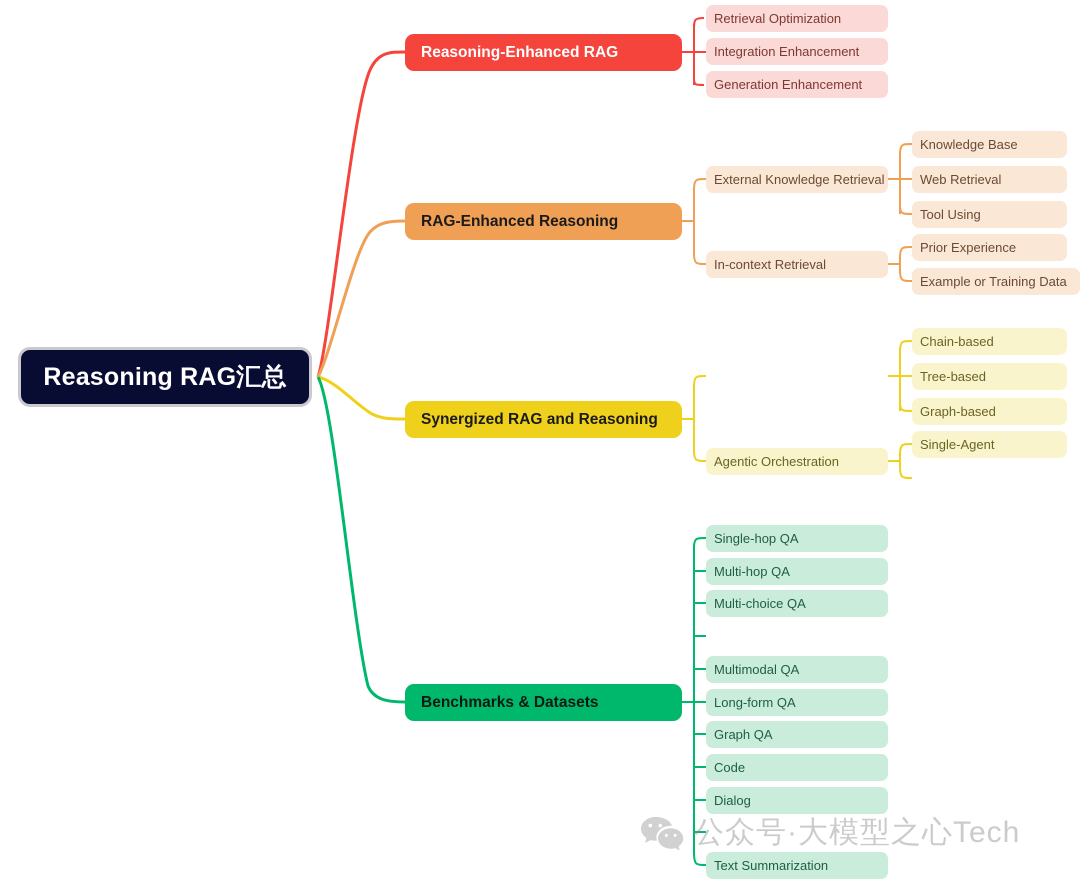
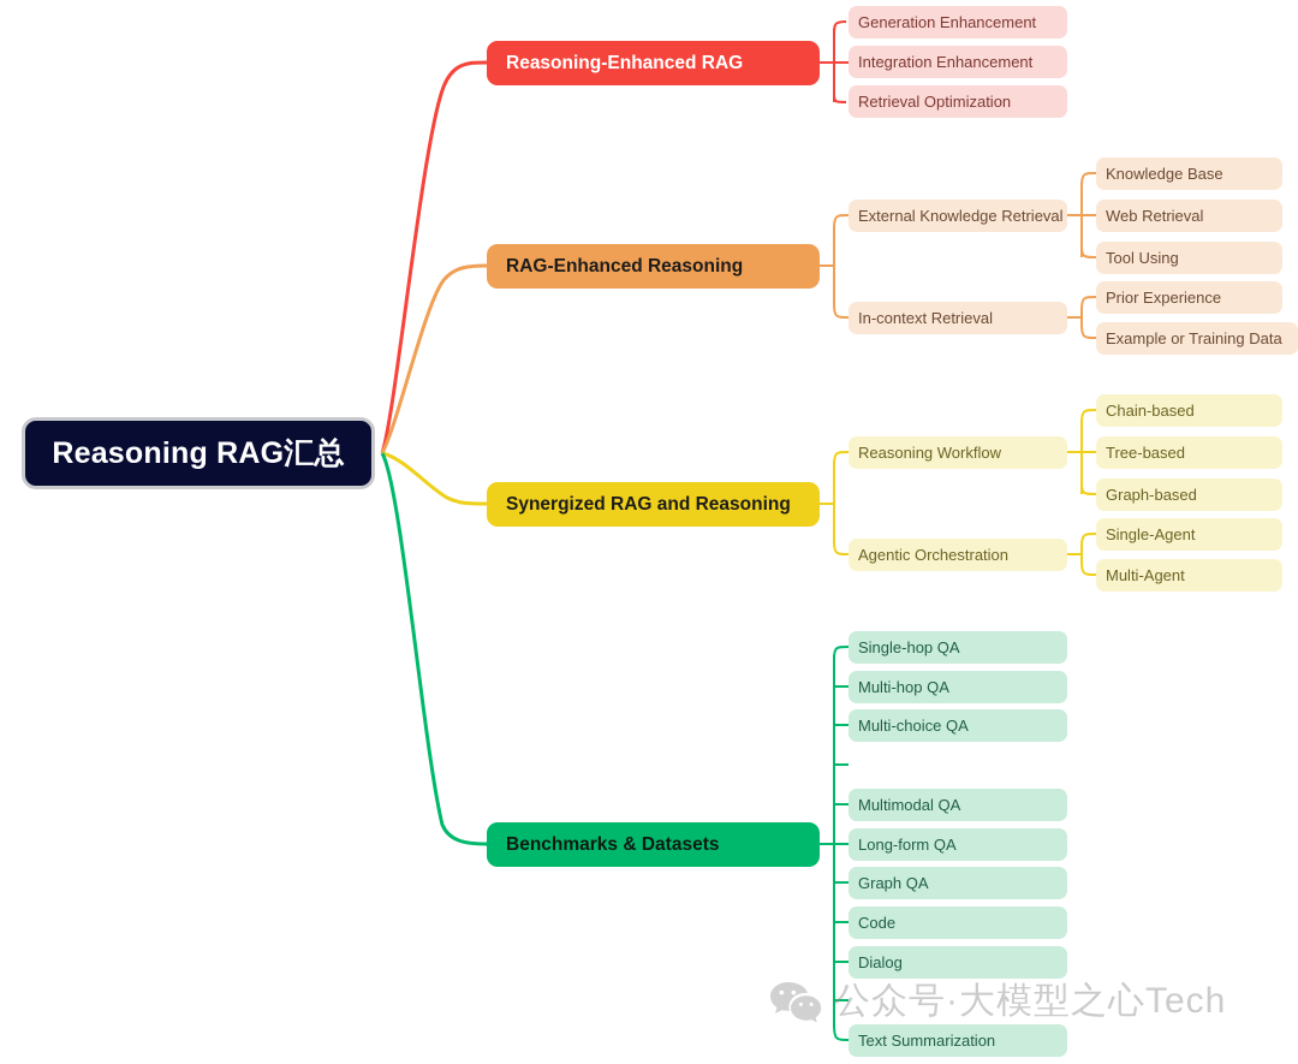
  Reasoning RAG汇总
  Reasoning-Enhanced RAG
- Retrieval Optimization
+ Generation Enhancement
  Integration Enhancement
- Generation Enhancement
+ Retrieval Optimization
  RAG-Enhanced Reasoning
  External Knowledge Retrieval
  Knowledge Base
  Web Retrieval
  Tool Using
  In-context Retrieval
  Prior Experience
  Example or Training Data
  Synergized RAG and Reasoning
+ Reasoning Workflow
  Chain-based
  Tree-based
  Graph-based
  Agentic Orchestration
  Single-Agent
+ Multi-Agent
  Benchmarks & Datasets
  Single-hop QA
  Multi-hop QA
  Multi-choice QA
  Multimodal QA
  Long-form QA
  Graph QA
  Code
  Dialog
  Text Summarization
  公众号·大模型之心Tech
